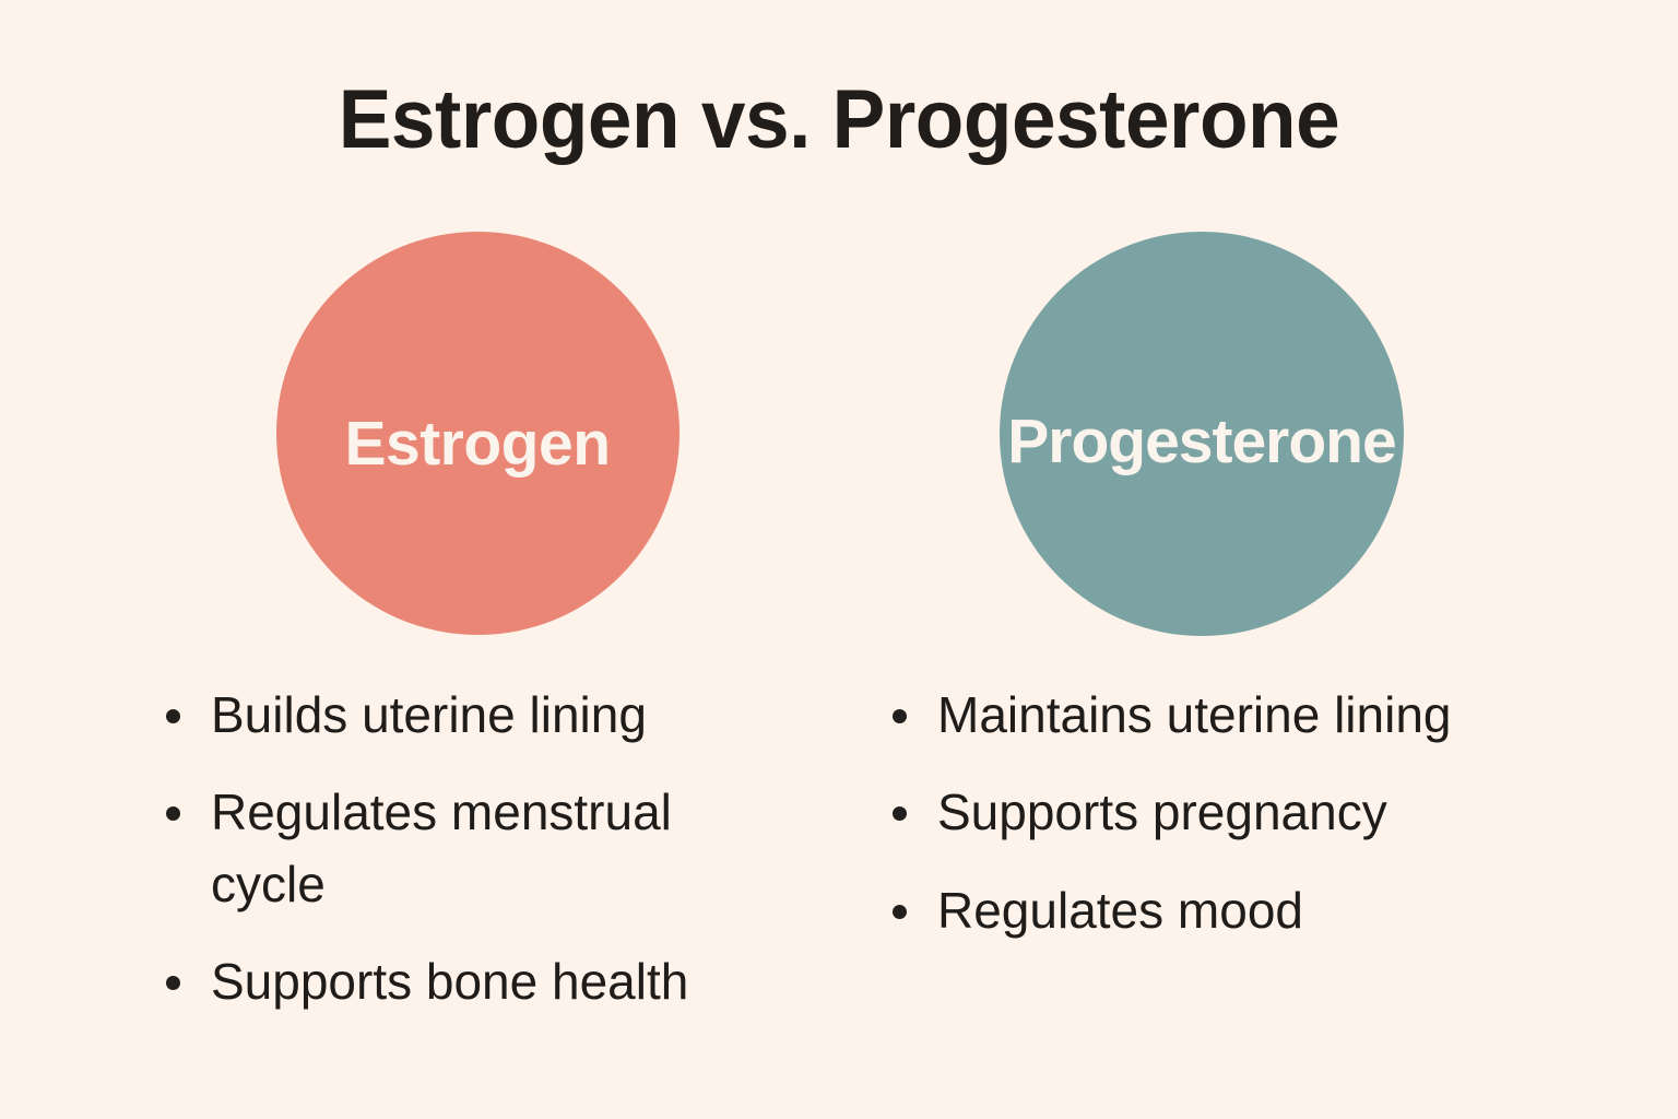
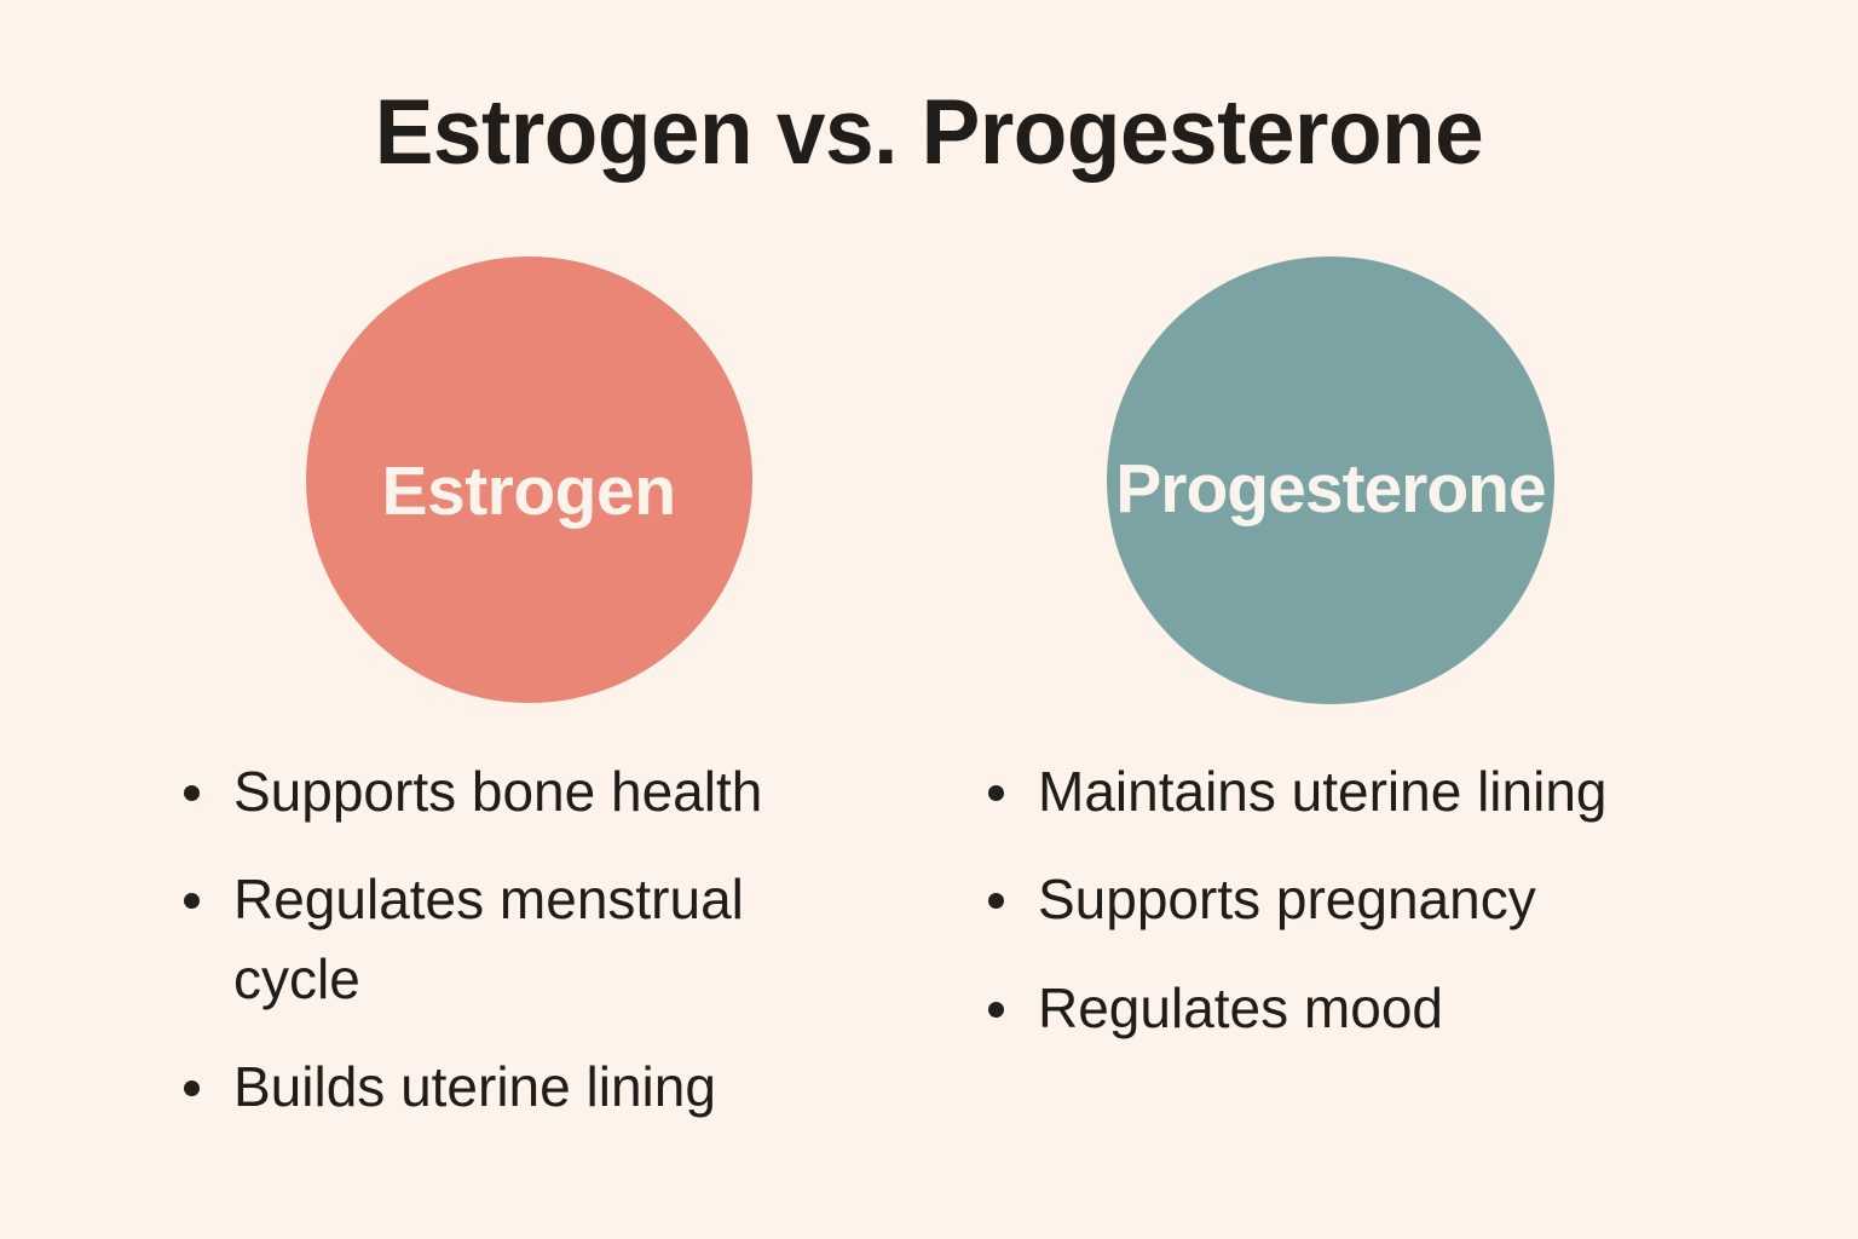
  Estrogen vs. Progesterone
  Estrogen
- Builds uterine lining
+ Supports bone health
  Regulates menstrual cycle
- Supports bone health
+ Builds uterine lining
  Progesterone
  Maintains uterine lining
  Supports pregnancy
  Regulates mood
